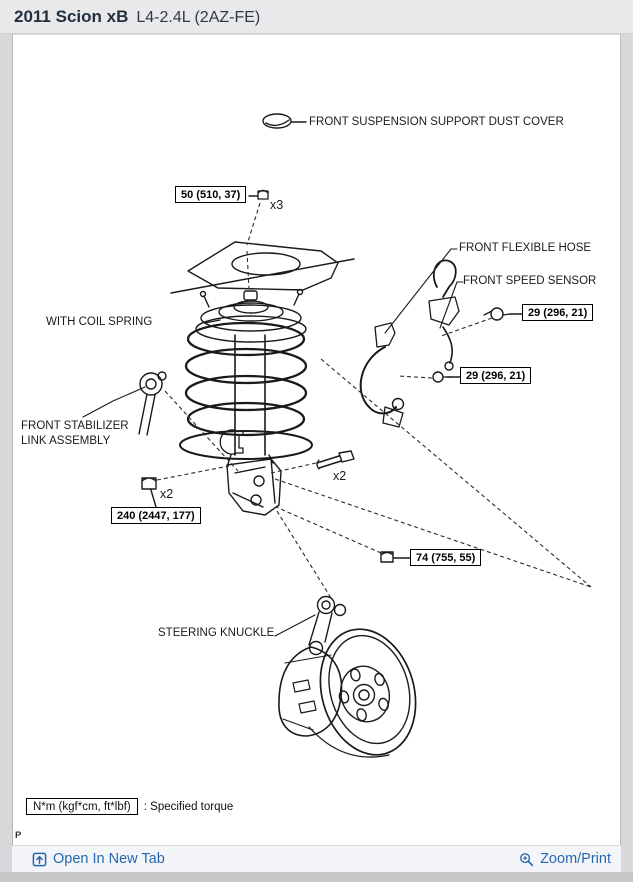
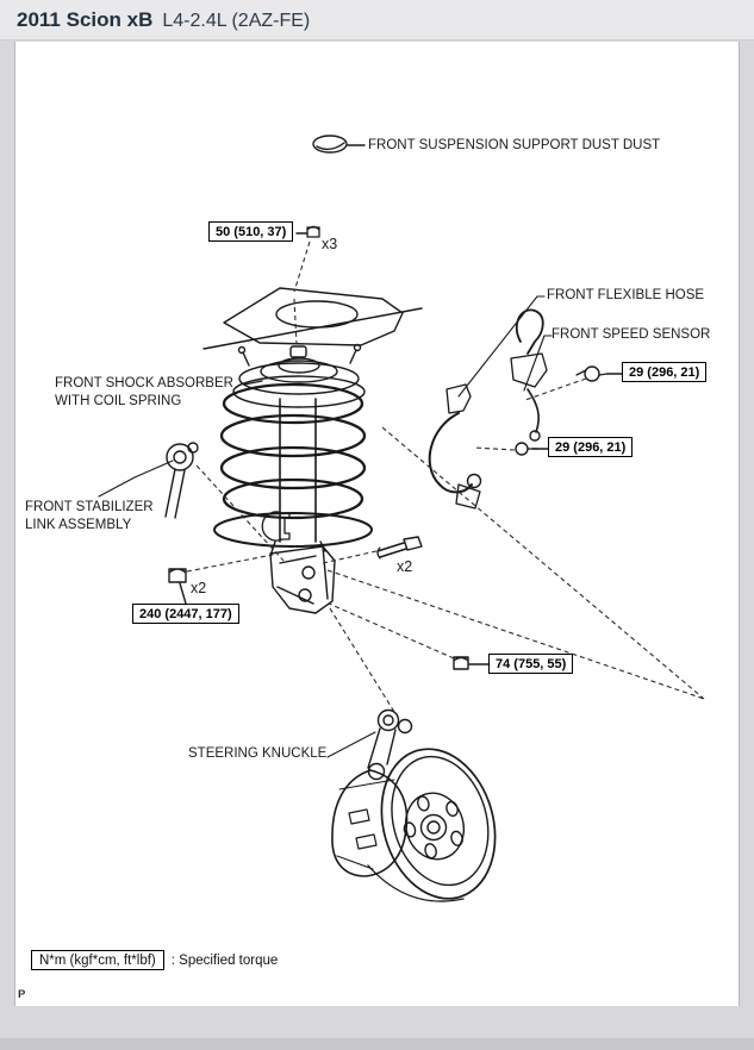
  2011 Scion xB
  L4-2.4L (2AZ-FE)
- FRONT SUSPENSION SUPPORT DUST COVER
+ FRONT SUSPENSION SUPPORT DUST DUST
  FRONT FLEXIBLE HOSE
  FRONT SPEED SENSOR
+ FRONT SHOCK ABSORBER
  WITH COIL SPRING
  FRONT STABILIZER
  LINK ASSEMBLY
  STEERING KNUCKLE
  50 (510, 37)
  29 (296, 21)
  29 (296, 21)
  240 (2447, 177)
  74 (755, 55)
  x3
  x2
  x2
  N*m (kgf*cm, ft*lbf)
  : Specified torque
  P
- Open In New Tab
- Zoom/Print
